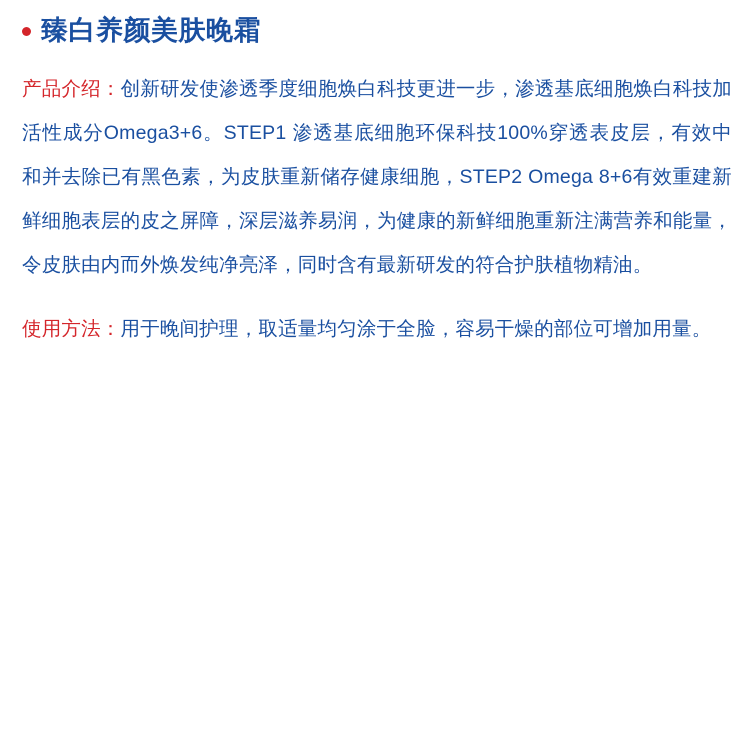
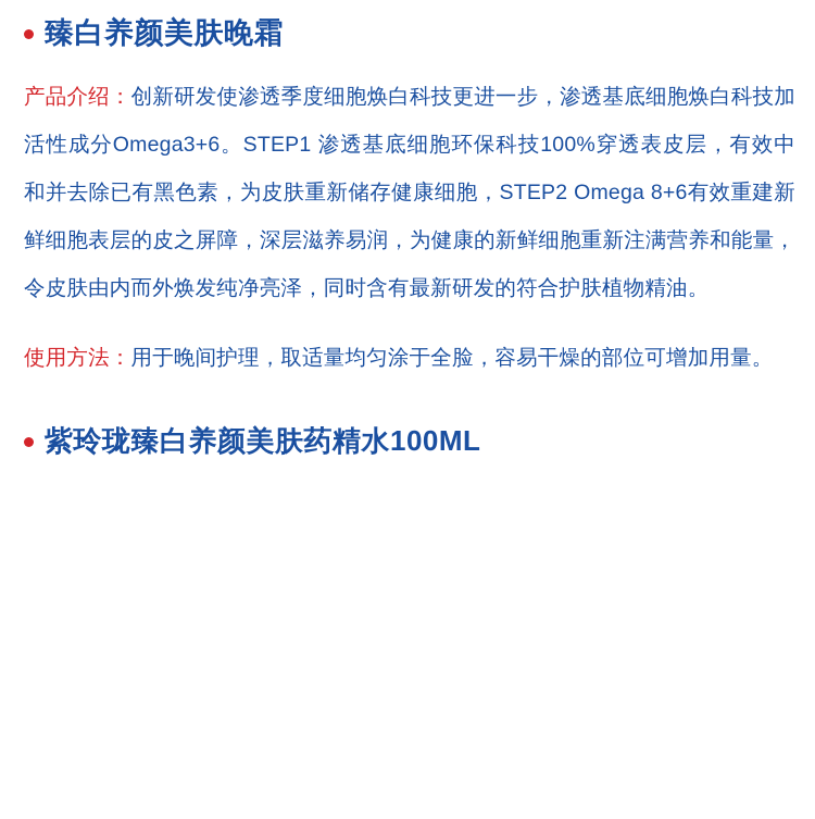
  臻白养颜美肤晚霜
  产品介绍：创新研发使渗透季度细胞焕白科技更进一步，渗透基底细胞焕白科技加活性成分Omega3+6。STEP1 渗透基底细胞环保科技100%穿透表皮层，有效中和并去除已有黑色素，为皮肤重新储存健康细胞，STEP2 Omega 8+6有效重建新鲜细胞表层的皮之屏障，深层滋养易润，为健康的新鲜细胞重新注满营养和能量，令皮肤由内而外焕发纯净亮泽，同时含有最新研发的符合护肤植物精油。
  使用方法：用于晚间护理，取适量均匀涂于全脸，容易干燥的部位可增加用量。
+ 紫玲珑臻白养颜美肤药精水100ML
